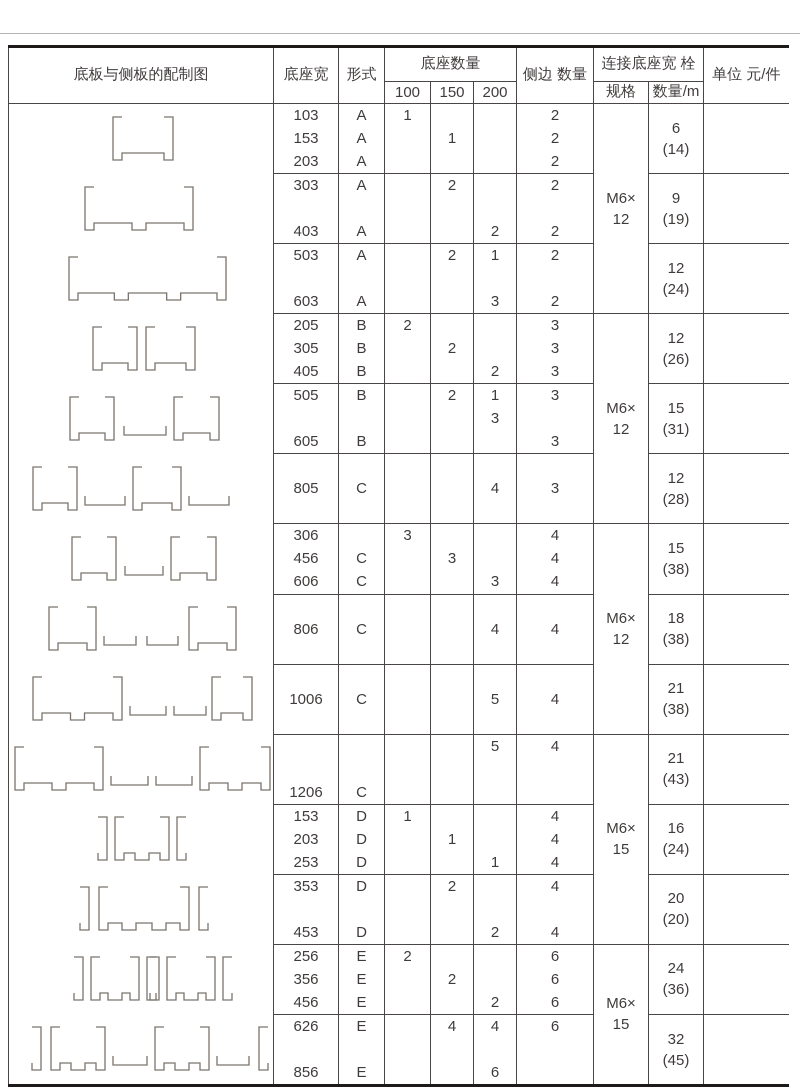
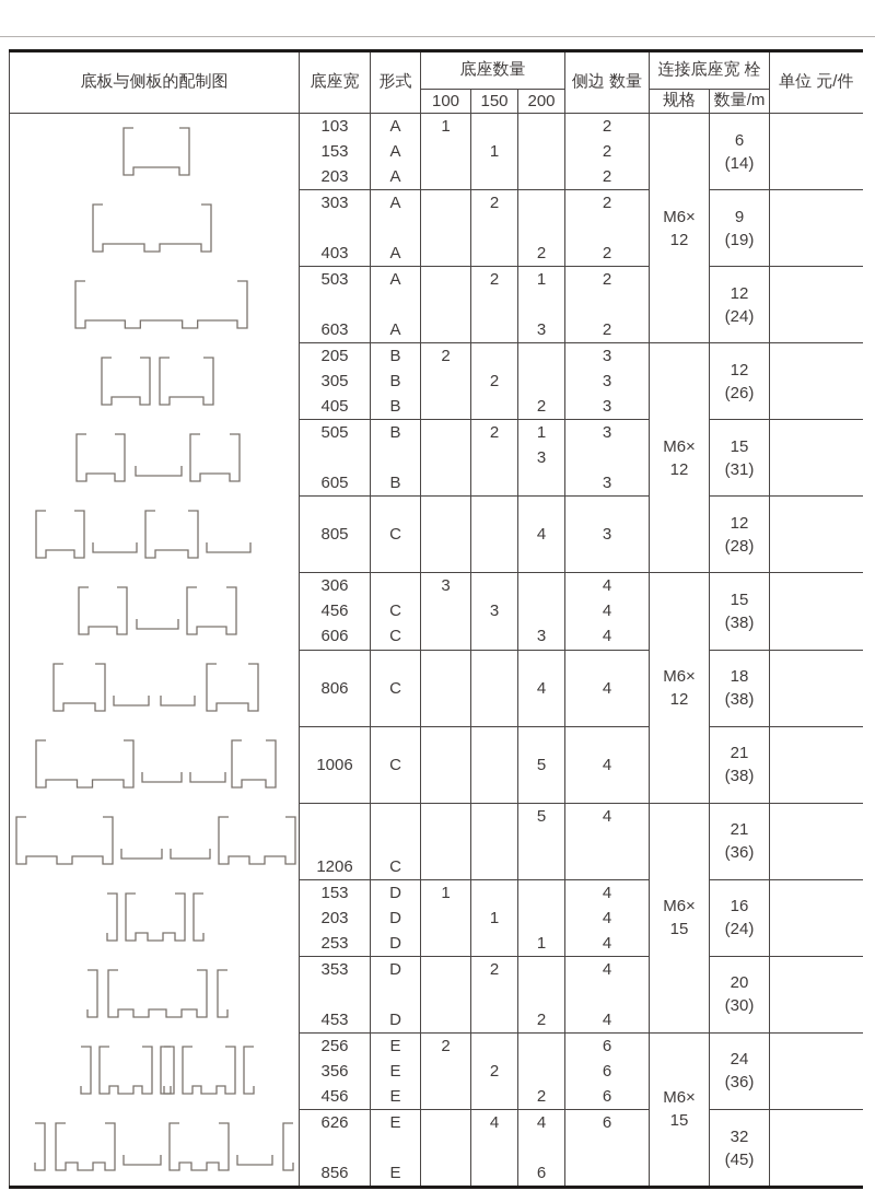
  底板与侧板的配制图	底座宽	形式	底座数量	侧边 数量	连接底座宽 栓	单位 元/件
  100	150	200	规格	数量/m
  	103153203	AAA	1	1		222	M6×12	6(14)
  303403	AA		2	2	22	9(19)
  503603	AA		2	13	22	12(24)
  205305405	BBB	2	2	2	333	M6×12	12(26)
  505605	BB		2	13	33	15(31)
  805	C			4	3	12(28)
  306456606	CC	3	3	3	444	M6×12	15(38)
  806	C			4	4	18(38)
  1006	C			5	4	21(38)
- 1206	C			5	4	M6×15	21(43)
+ 1206	C			5	4	M6×15	21(36)
  153203253	DDD	1	1	1	444	16(24)
- 353453	DD		2	2	44	20(20)
+ 353453	DD		2	2	44	20(30)
  256356456	EEE	2	2	2	666	M6×15	24(36)
  626856	EE		4	46	6	32(45)
